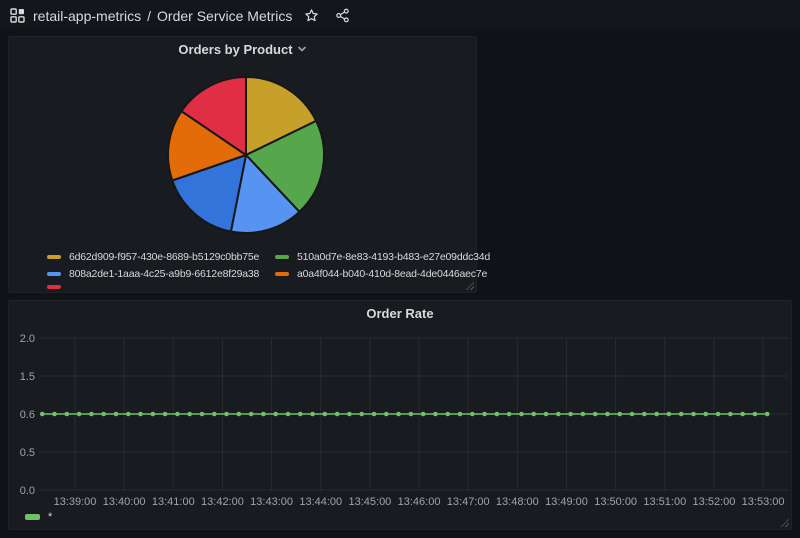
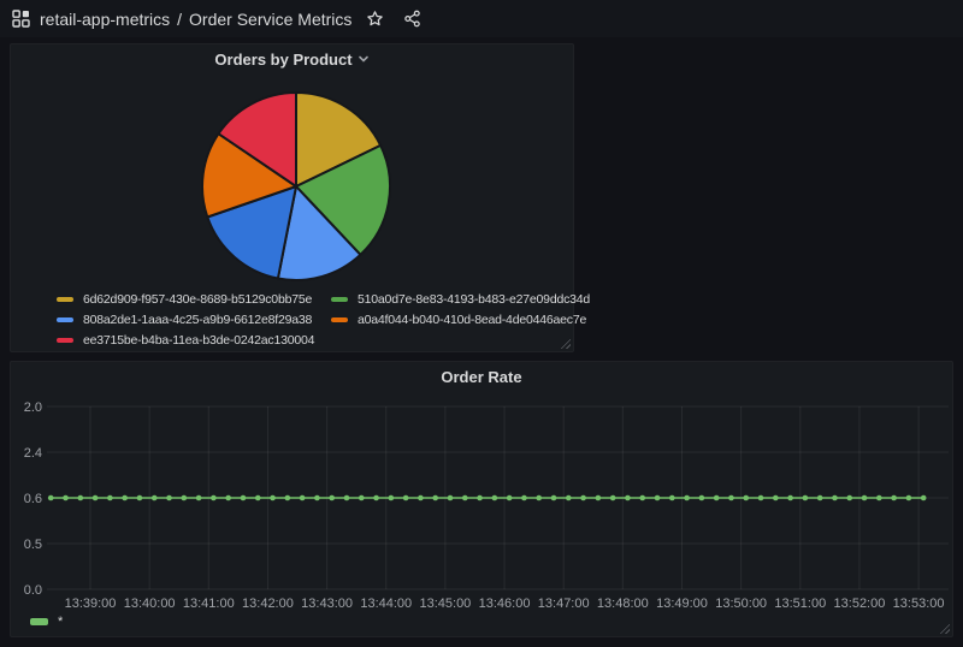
  retail-app-metrics
  /
  Order Service Metrics
  Orders by Product
  6d62d909-f957-430e-8689-b5129c0bb75e
  510a0d7e-8e83-4193-b483-e27e09ddc34d
  808a2de1-1aaa-4c25-a9b9-6612e8f29a38
  a0a4f044-b040-410d-8ead-4de0446aec7e
+ ee3715be-b4ba-11ea-b3de-0242ac130004
  Order Rate
  0.0
  0.5
  0.6
- 1.5
+ 2.4
  2.0
  13:39:00
  13:40:00
  13:41:00
  13:42:00
  13:43:00
  13:44:00
  13:45:00
  13:46:00
  13:47:00
  13:48:00
  13:49:00
  13:50:00
  13:51:00
  13:52:00
  13:53:00
  *
